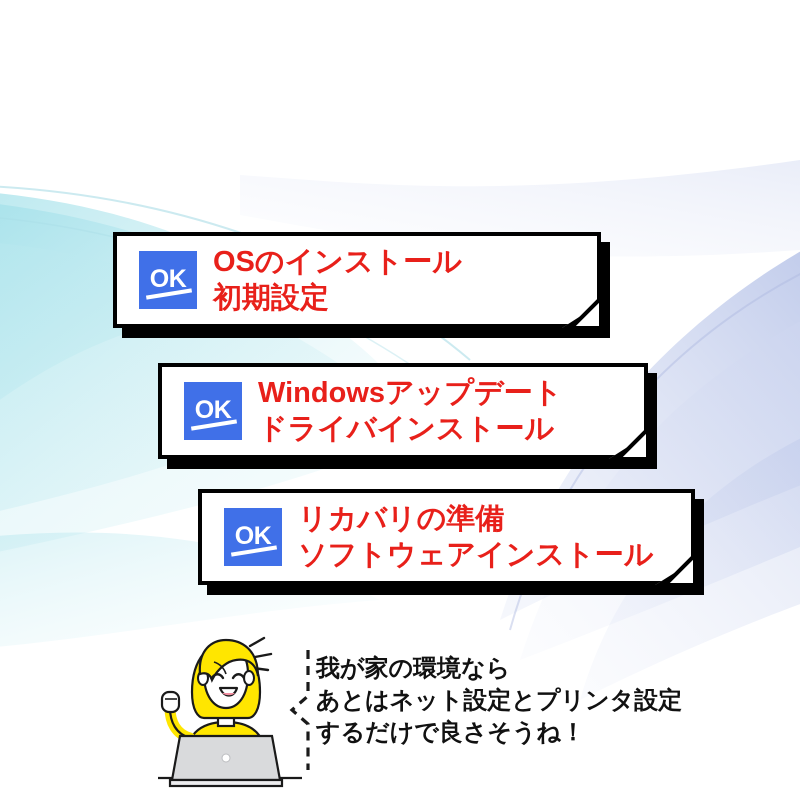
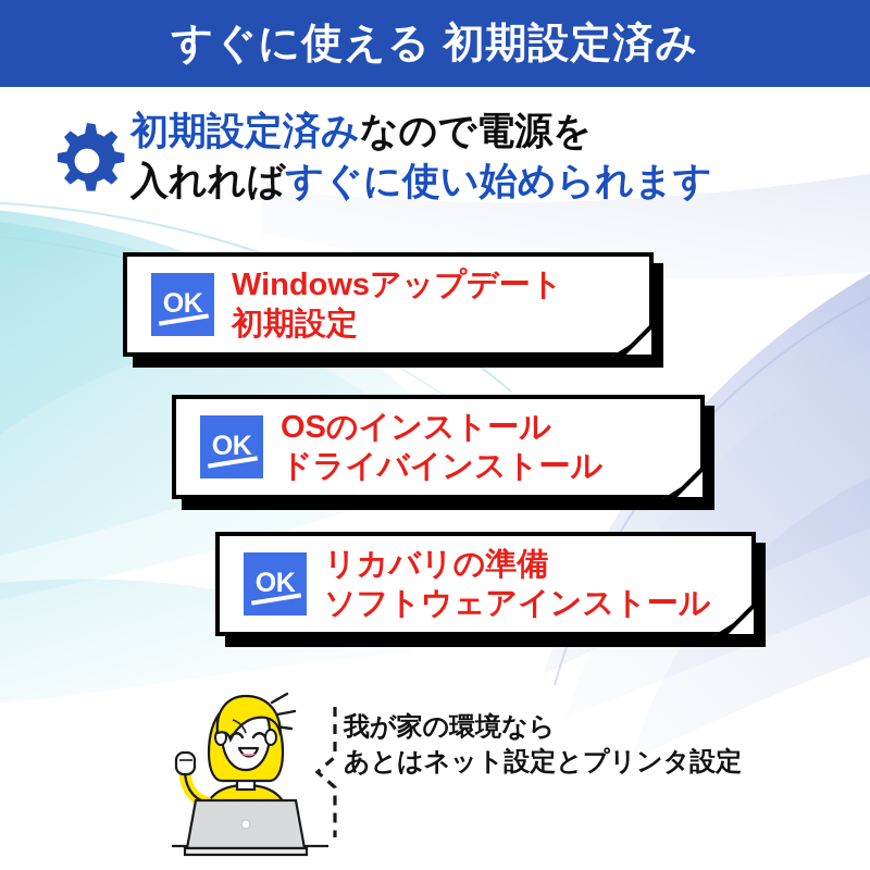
+ すぐに使える 初期設定済み
+ 初期設定済みなので電源を
+ 入れればすぐに使い始められます
  OK
- OSのインストール
+ Windowsアップデート
  初期設定
  OK
- Windowsアップデート
+ OSのインストール
  ドライバインストール
  OK
  リカバリの準備
  ソフトウェアインストール
  我が家の環境なら
  あとはネット設定とプリンタ設定
- するだけで良さそうね！
